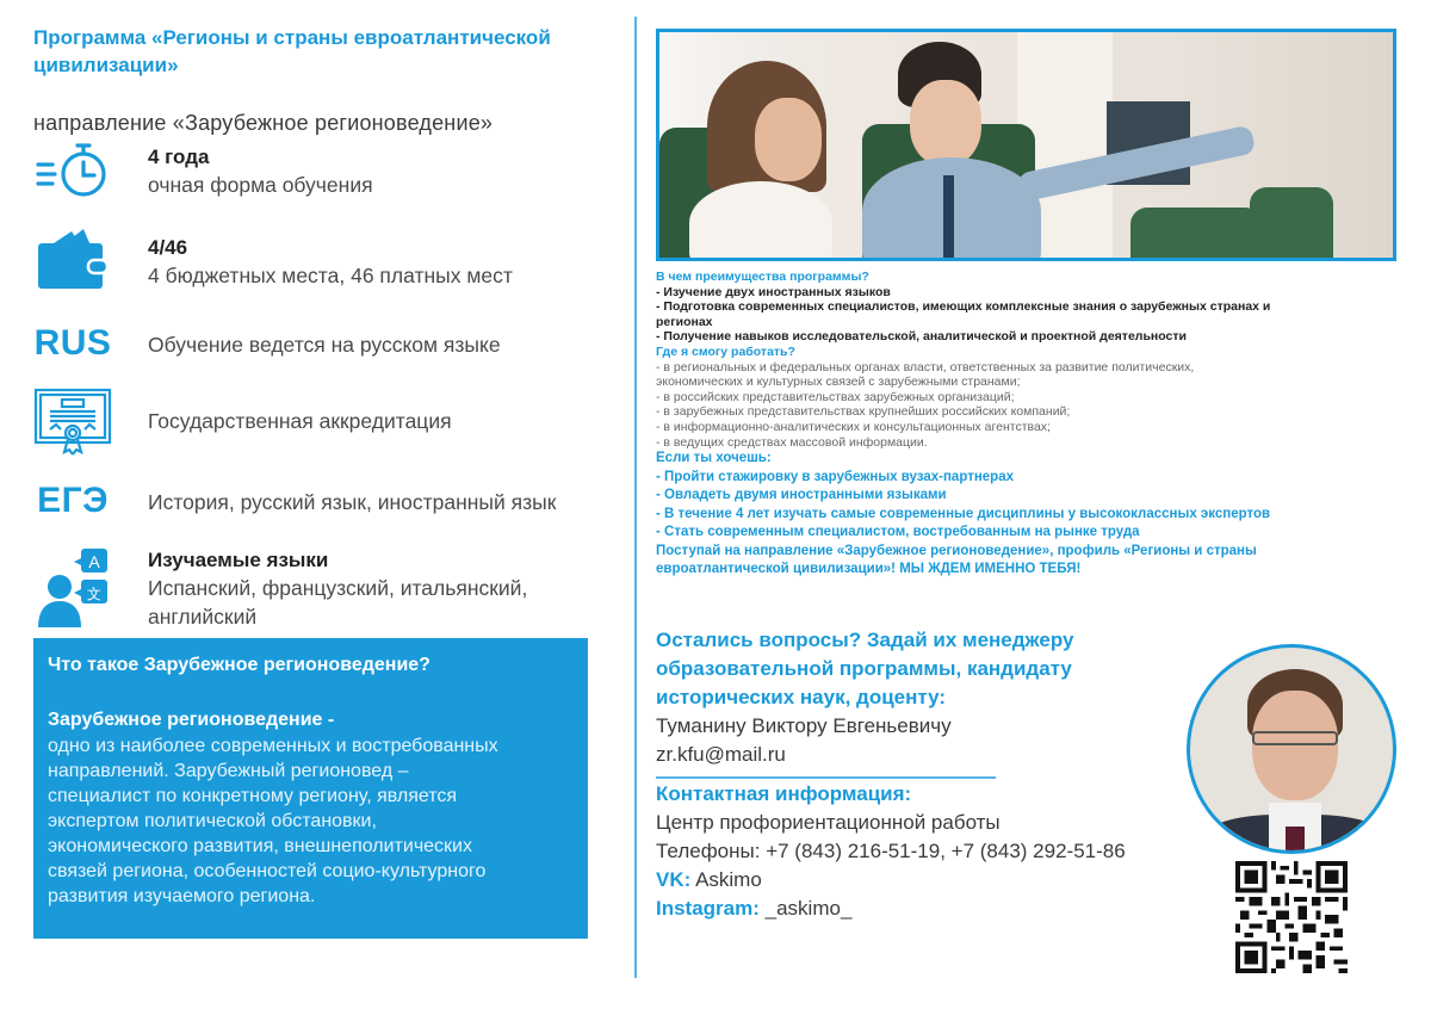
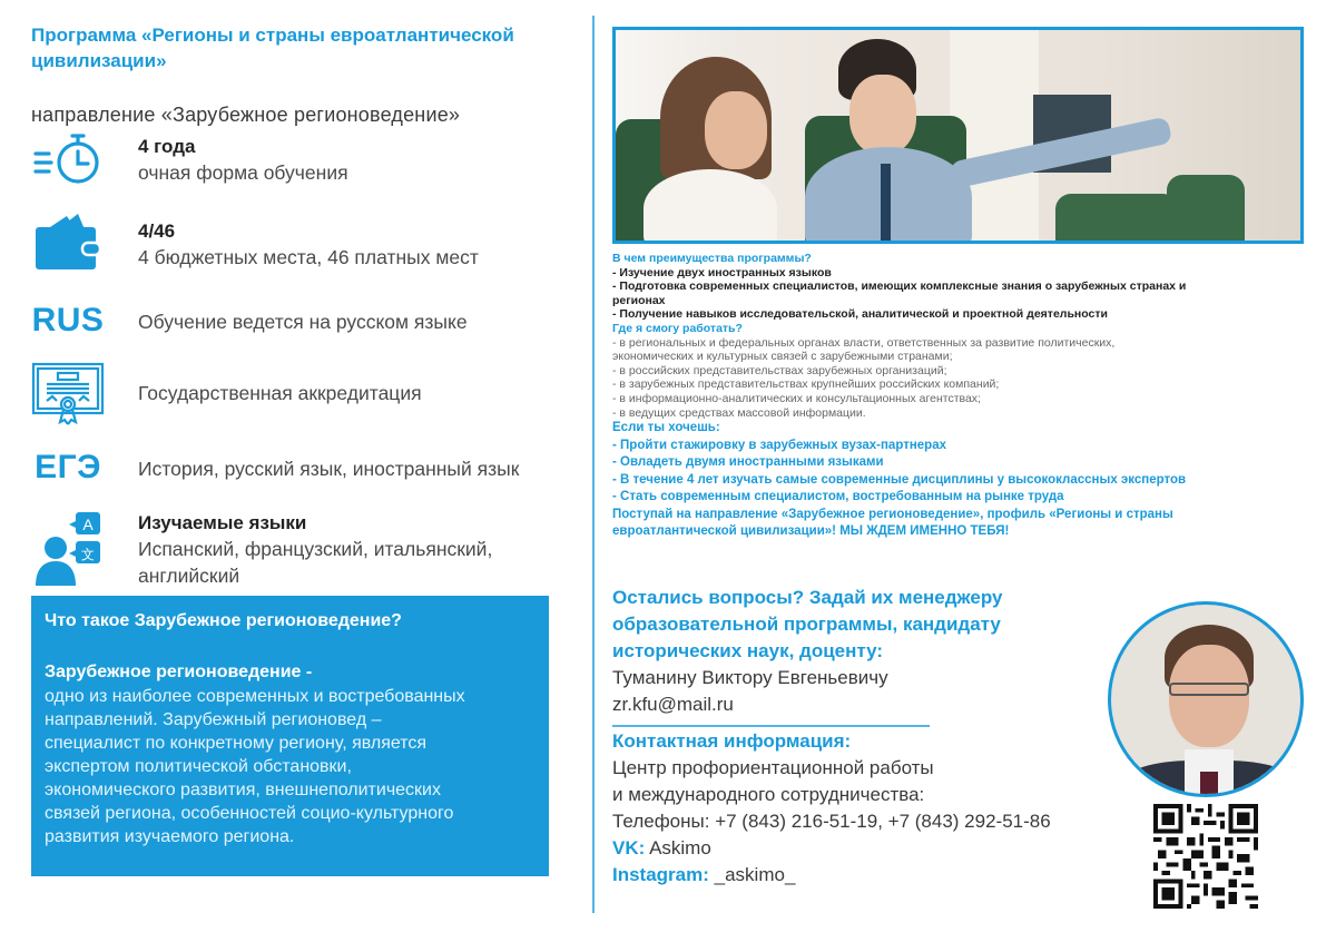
  Программа «Регионы и страны евроатлантической цивилизации»
  направление «Зарубежное регионоведение»
  4 года
  очная форма обучения
  4/46
  4 бюджетных места, 46 платных мест
  RUS
  Обучение ведется на русском языке
  Государственная аккредитация
  ЕГЭ
  История, русский язык, иностранный язык
  A
  文
  Изучаемые языки
  Испанский, французский, итальянский, английский
  Что такое Зарубежное регионоведение?
  Зарубежное регионоведение -
  одно из наиболее современных и востребованных
  направлений. Зарубежный регионовед –
  специалист по конкретному региону, является
  экспертом политической обстановки,
  экономического развития, внешнеполитических
  связей региона, особенностей социо-культурного
  развития изучаемого региона.
  В чем преимущества программы?
  - Изучение двух иностранных языков
  - Подготовка современных специалистов, имеющих комплексные знания о зарубежных странах и
  регионах
  - Получение навыков исследовательской, аналитической и проектной деятельности
  Где я смогу работать?
  - в региональных и федеральных органах власти, ответственных за развитие политических,
  экономических и культурных связей с зарубежными странами;
  - в российских представительствах зарубежных организаций;
  - в зарубежных представительствах крупнейших российских компаний;
  - в информационно-аналитических и консультационных агентствах;
  - в ведущих средствах массовой информации.
  Если ты хочешь:
  - Пройти стажировку в зарубежных вузах-партнерах
  - Овладеть двумя иностранными языками
  - В течение 4 лет изучать самые современные дисциплины у высококлассных экспертов
  - Стать современным специалистом, востребованным на рынке труда
  Поступай на направление «Зарубежное регионоведение», профиль «Регионы и страны
  евроатлантической цивилизации»! МЫ ЖДЕМ ИМЕННО ТЕБЯ!
  Остались вопросы? Задай их менеджеру
  образовательной программы, кандидату
  исторических наук, доценту:
  Туманину Виктору Евгеньевичу
  zr.kfu@mail.ru
  Контактная информация:
  Центр профориентационной работы
+ и международного сотрудничества:
  Телефоны: +7 (843) 216-51-19, +7 (843) 292-51-86
  VK: Askimo
  Instagram: _askimo_
